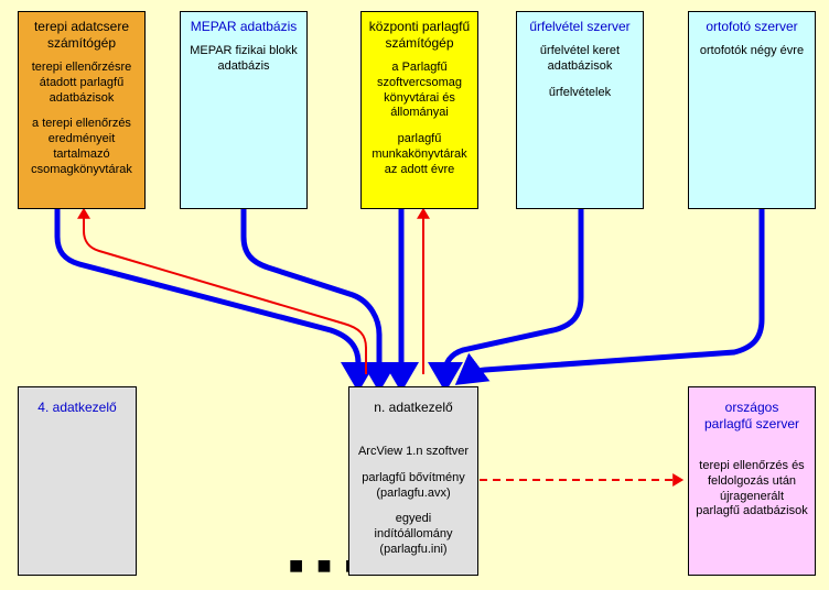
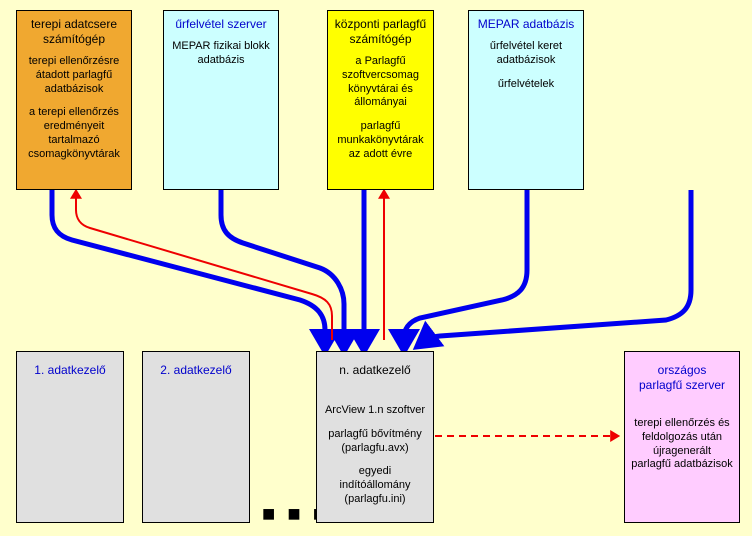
  terepi adatcsere
  számítógép
  terepi ellenőrzésre
  átadott parlagfű
  adatbázisok
  a terepi ellenőrzés
  eredményeit
  tartalmazó
  csomagkönyvtárak
- MEPAR adatbázis
+ űrfelvétel szerver
  MEPAR fizikai blokk
  adatbázis
  központi parlagfű
  számítógép
  a Parlagfű
  szoftvercsomag
  könyvtárai és
  állományai
  parlagfű
  munkakönyvtárak
  az adott évre
- űrfelvétel szerver
+ MEPAR adatbázis
  űrfelvétel keret
  adatbázisok
  űrfelvételek
- ortofotó szerver
- ortofotók négy évre
- 4. adatkezelő
+ 1. adatkezelő
+ 2. adatkezelő
  n. adatkezelő
  ArcView 1.n szoftver
  parlagfű bővítmény
  (parlagfu.avx)
  egyedi
  indítóállomány
  (parlagfu.ini)
  országos
  parlagfű szerver
  terepi ellenőrzés és
  feldolgozás után
  újragenerált
  parlagfű adatbázisok
